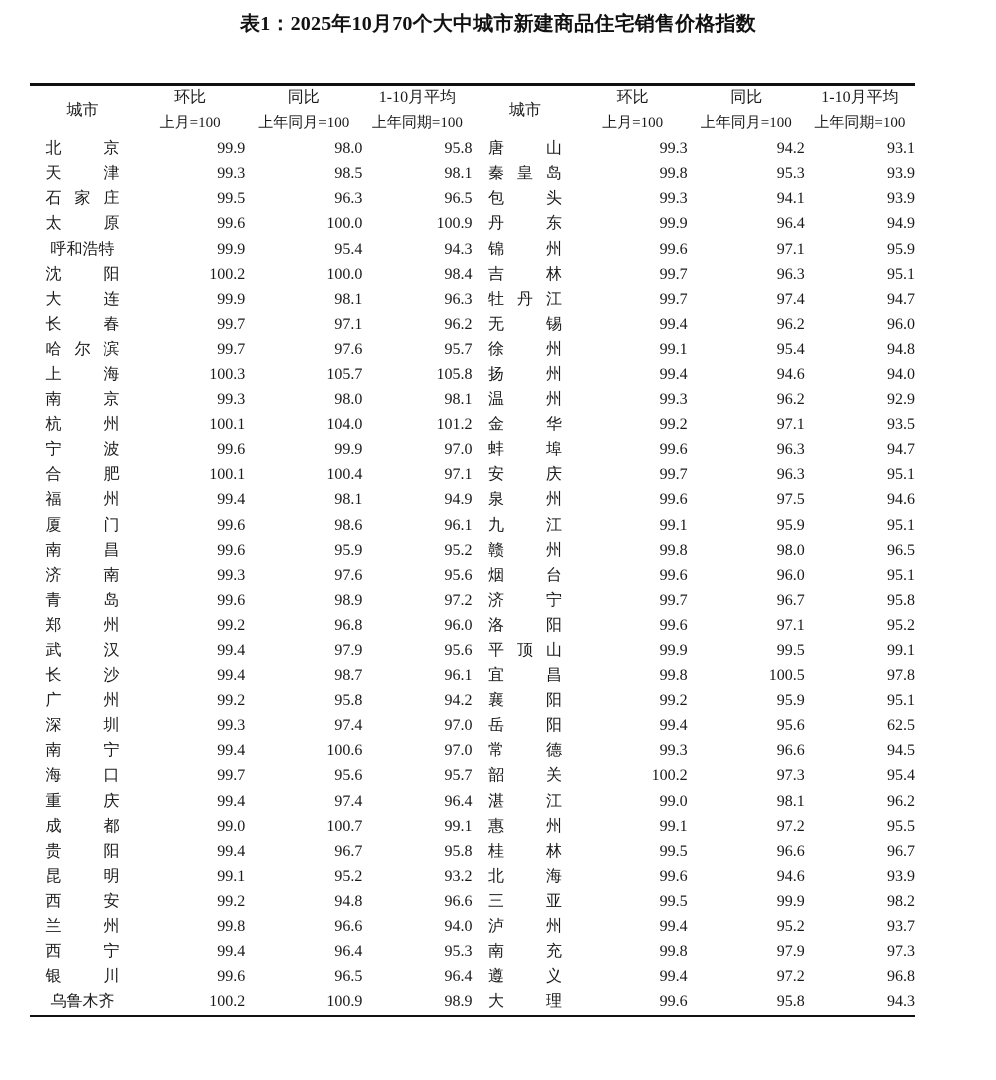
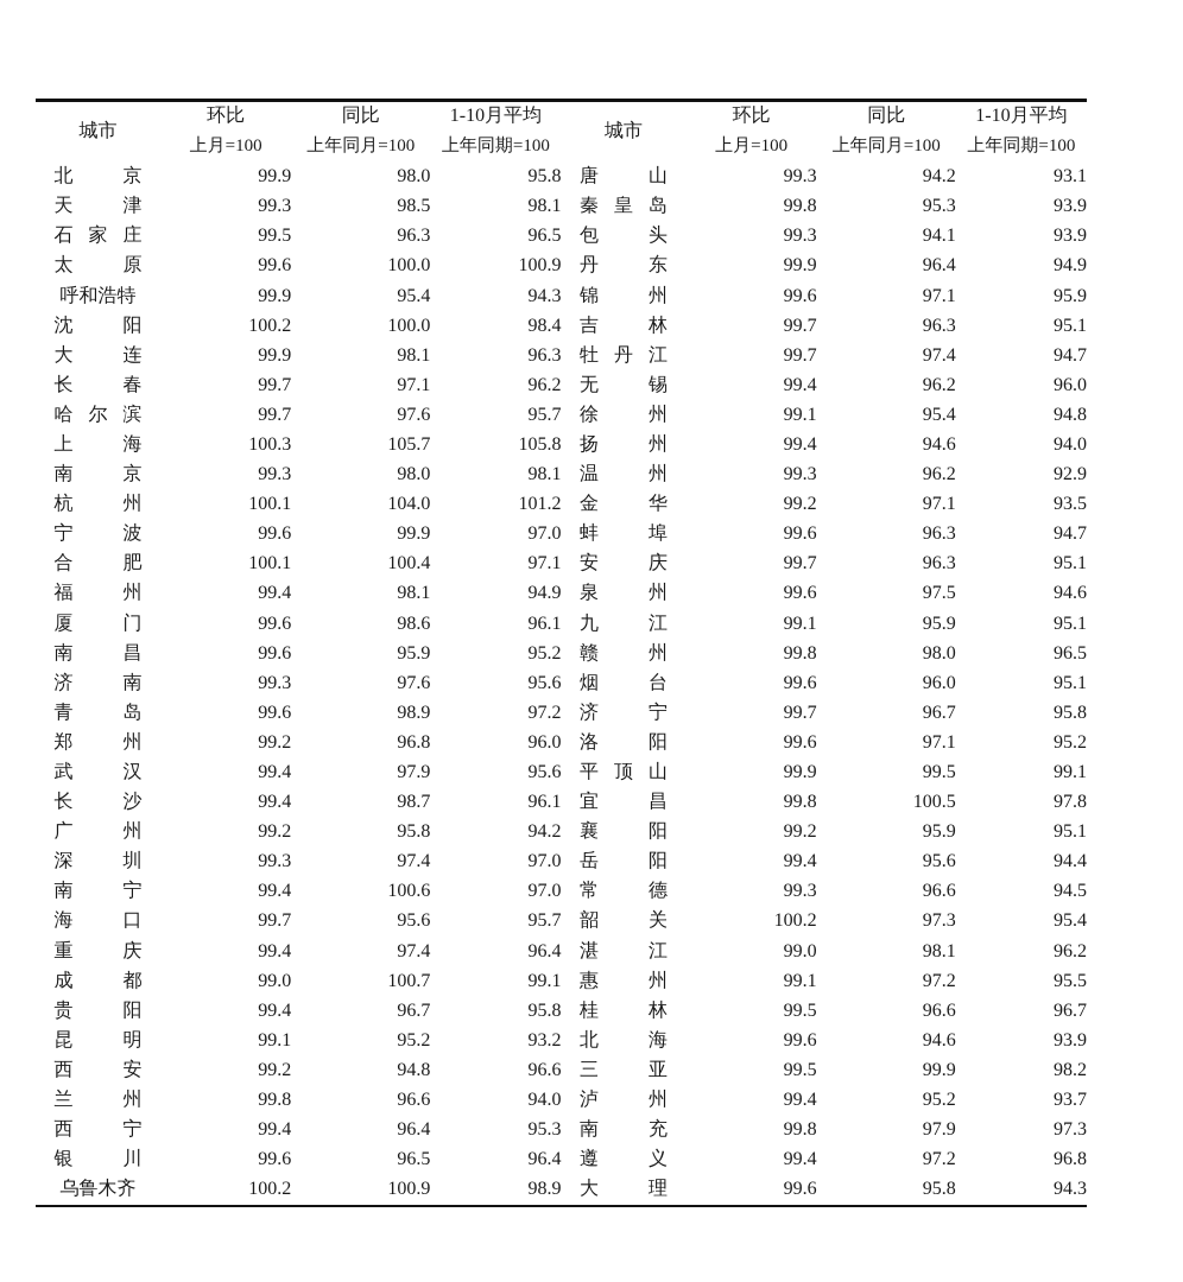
- 表1：2025年10月70个大中城市新建商品住宅销售价格指数
  城市	环比	同比	1-10月平均	城市	环比	同比	1-10月平均
  上月=100	上年同月=100	上年同期=100	上月=100	上年同月=100	上年同期=100
  北京	99.9	98.0	95.8	唐山	99.3	94.2	93.1
  天津	99.3	98.5	98.1	秦皇岛	99.8	95.3	93.9
  石家庄	99.5	96.3	96.5	包头	99.3	94.1	93.9
  太原	99.6	100.0	100.9	丹东	99.9	96.4	94.9
  呼和浩特	99.9	95.4	94.3	锦州	99.6	97.1	95.9
  沈阳	100.2	100.0	98.4	吉林	99.7	96.3	95.1
  大连	99.9	98.1	96.3	牡丹江	99.7	97.4	94.7
  长春	99.7	97.1	96.2	无锡	99.4	96.2	96.0
  哈尔滨	99.7	97.6	95.7	徐州	99.1	95.4	94.8
  上海	100.3	105.7	105.8	扬州	99.4	94.6	94.0
  南京	99.3	98.0	98.1	温州	99.3	96.2	92.9
  杭州	100.1	104.0	101.2	金华	99.2	97.1	93.5
  宁波	99.6	99.9	97.0	蚌埠	99.6	96.3	94.7
  合肥	100.1	100.4	97.1	安庆	99.7	96.3	95.1
  福州	99.4	98.1	94.9	泉州	99.6	97.5	94.6
  厦门	99.6	98.6	96.1	九江	99.1	95.9	95.1
  南昌	99.6	95.9	95.2	赣州	99.8	98.0	96.5
  济南	99.3	97.6	95.6	烟台	99.6	96.0	95.1
  青岛	99.6	98.9	97.2	济宁	99.7	96.7	95.8
  郑州	99.2	96.8	96.0	洛阳	99.6	97.1	95.2
  武汉	99.4	97.9	95.6	平顶山	99.9	99.5	99.1
  长沙	99.4	98.7	96.1	宜昌	99.8	100.5	97.8
  广州	99.2	95.8	94.2	襄阳	99.2	95.9	95.1
- 深圳	99.3	97.4	97.0	岳阳	99.4	95.6	62.5
+ 深圳	99.3	97.4	97.0	岳阳	99.4	95.6	94.4
  南宁	99.4	100.6	97.0	常德	99.3	96.6	94.5
  海口	99.7	95.6	95.7	韶关	100.2	97.3	95.4
  重庆	99.4	97.4	96.4	湛江	99.0	98.1	96.2
  成都	99.0	100.7	99.1	惠州	99.1	97.2	95.5
  贵阳	99.4	96.7	95.8	桂林	99.5	96.6	96.7
  昆明	99.1	95.2	93.2	北海	99.6	94.6	93.9
  西安	99.2	94.8	96.6	三亚	99.5	99.9	98.2
  兰州	99.8	96.6	94.0	泸州	99.4	95.2	93.7
  西宁	99.4	96.4	95.3	南充	99.8	97.9	97.3
  银川	99.6	96.5	96.4	遵义	99.4	97.2	96.8
  乌鲁木齐	100.2	100.9	98.9	大理	99.6	95.8	94.3
